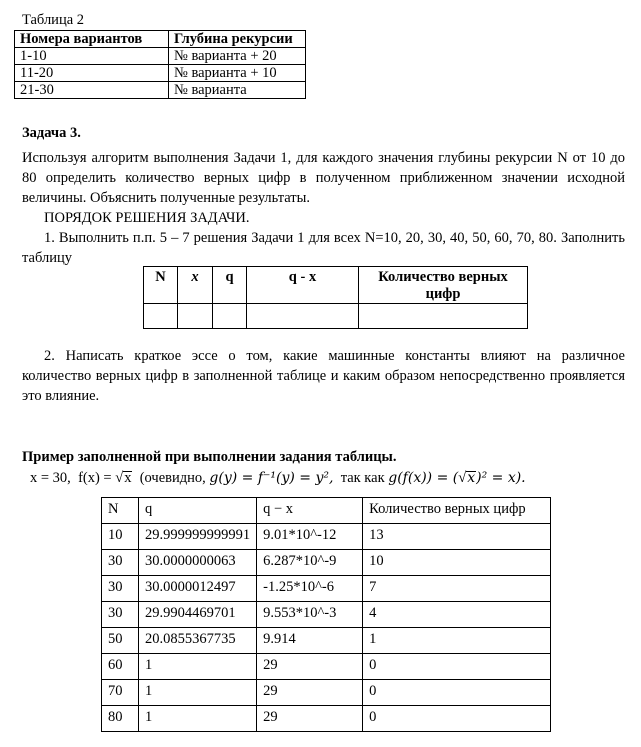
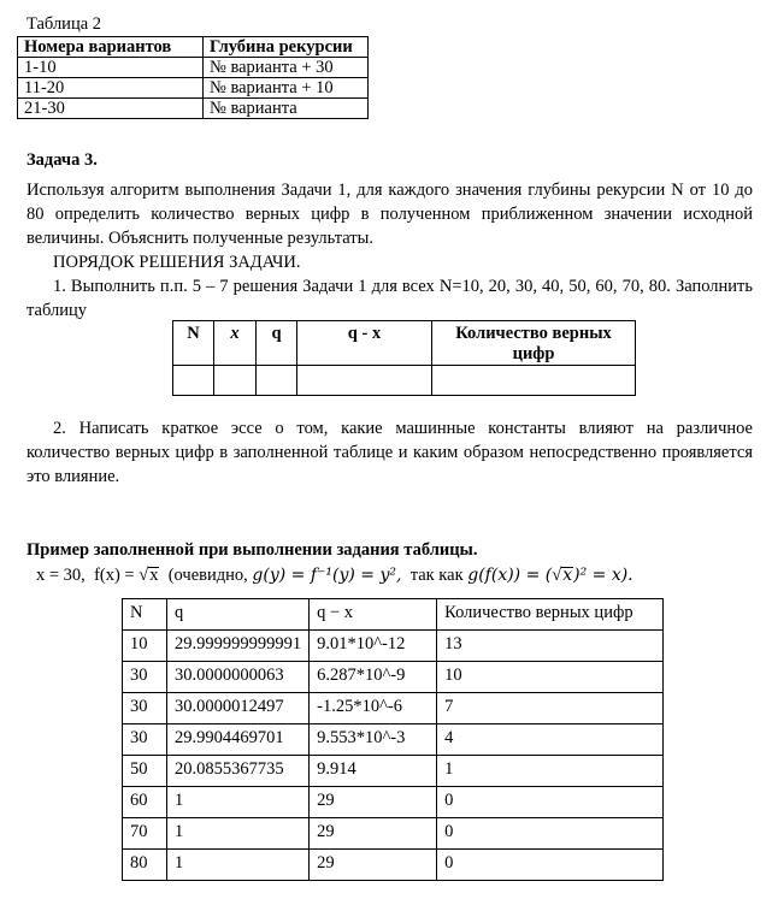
  Таблица 2
  Номера вариантов	Глубина рекурсии
- 1-10	№ варианта + 20
+ 1-10	№ варианта + 30
  11-20	№ варианта + 10
  21-30	№ варианта
  Задача 3.
  Используя алгоритм выполнения Задачи 1, для каждого значения глубины рекурсии N от 10 до
  80 определить количество верных цифр в полученном приближенном значении исходной
  величины. Объяснить полученные результаты.
  ПОРЯДОК РЕШЕНИЯ ЗАДАЧИ.
  1. Выполнить п.п. 5 – 7 решения Задачи 1 для всех N=10, 20, 30, 40, 50, 60, 70, 80. Заполнить
  таблицу
  N	x	q	q - x	Количество верных цифр
  2. Написать краткое эссе о том, какие машинные константы влияют на различное
  количество верных цифр в заполненной таблице и каким образом непосредственно проявляется
  это влияние.
  Пример заполненной при выполнении задания таблицы.
  x = 30, f(x) = √x (очевидно, g(y) = f⁻¹(y) = y², так как g(f(x)) = (√x)² = x).
  N	q	q − x	Количество верных цифр
  10	29.999999999991	9.01*10^-12	13
  30	30.0000000063	6.287*10^-9	10
  30	30.0000012497	-1.25*10^-6	7
  30	29.9904469701	9.553*10^-3	4
  50	20.0855367735	9.914	1
  60	1	29	0
  70	1	29	0
  80	1	29	0
